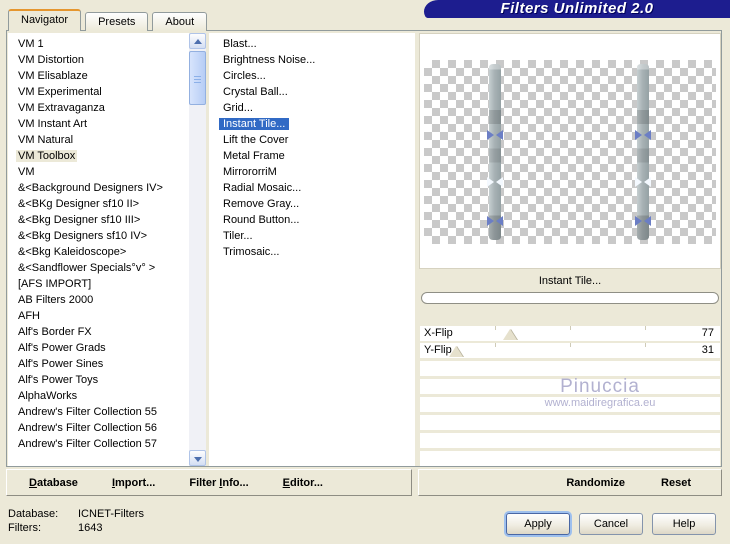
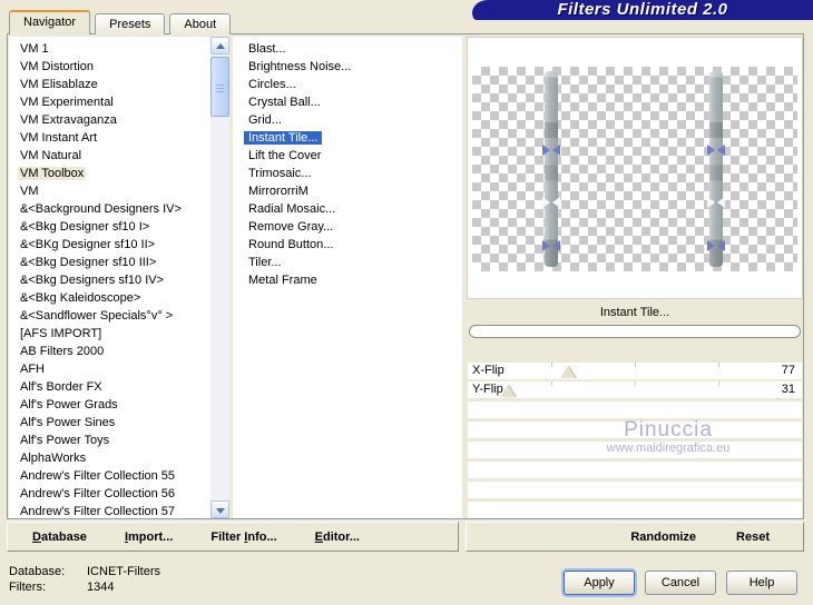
  Filters Unlimited 2.0
  Navigator
  Presets
  About
  VM 1
  VM Distortion
  VM Elisablaze
  VM Experimental
  VM Extravaganza
  VM Instant Art
  VM Natural
  VM Toolbox
  VM
  &<Background Designers IV>
+ &<Bkg Designer sf10 I>
  &<BKg Designer sf10 II>
  &<Bkg Designer sf10 III>
  &<Bkg Designers sf10 IV>
  &<Bkg Kaleidoscope>
  &<Sandflower Specials°v° >
  [AFS IMPORT]
  AB Filters 2000
  AFH
  Alf's Border FX
  Alf's Power Grads
  Alf's Power Sines
  Alf's Power Toys
  AlphaWorks
  Andrew's Filter Collection 55
  Andrew's Filter Collection 56
  Andrew's Filter Collection 57
  Blast...
  Brightness Noise...
  Circles...
  Crystal Ball...
  Grid...
  Instant Tile...
  Lift the Cover
- Metal Frame
+ Trimosaic...
  MirrororriM
  Radial Mosaic...
  Remove Gray...
  Round Button...
  Tiler...
- Trimosaic...
+ Metal Frame
  Instant Tile...
  X-Flip
  77
  Y-Flip
  31
  Pinuccia
  www.maidiregrafica.eu
  Database
  Import...
  Filter Info...
  Editor...
  Randomize
  Reset
  Database:
  ICNET-Filters
  Filters:
- 1643
+ 1344
  Apply
  Cancel
  Help
